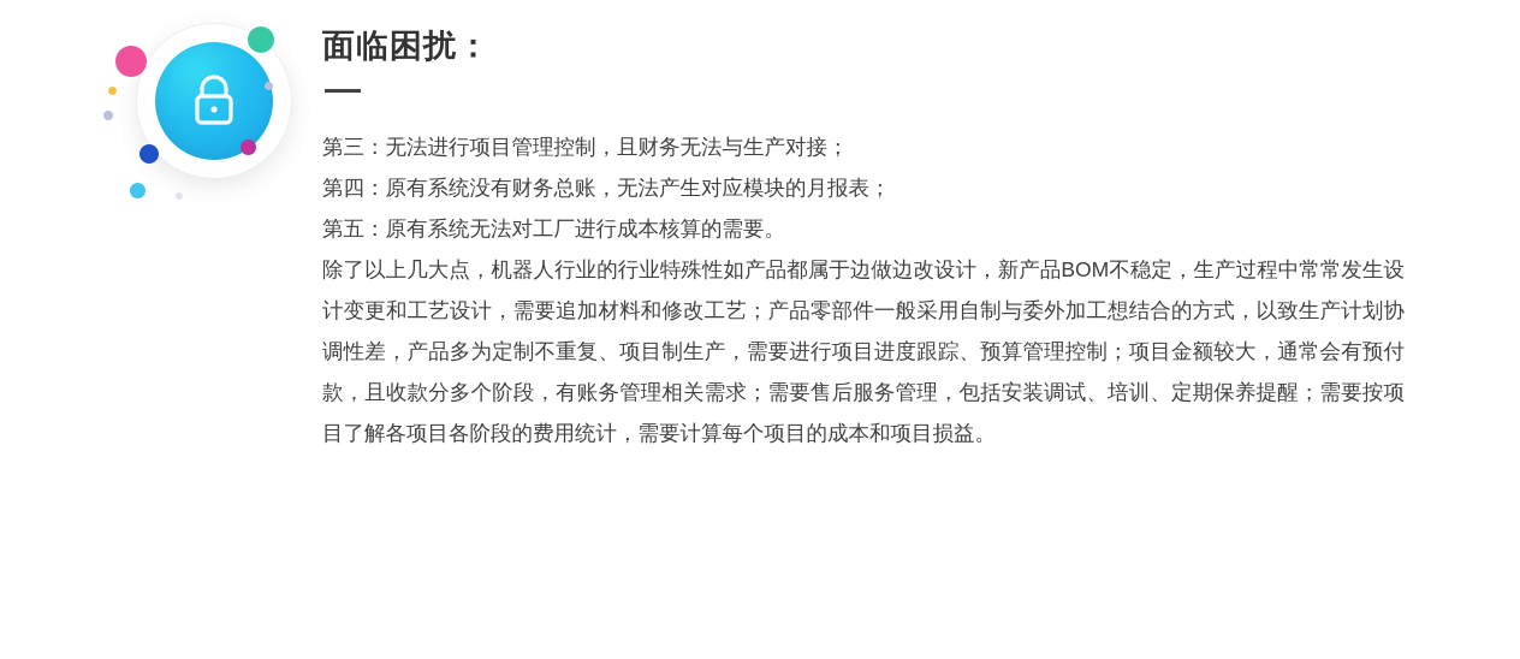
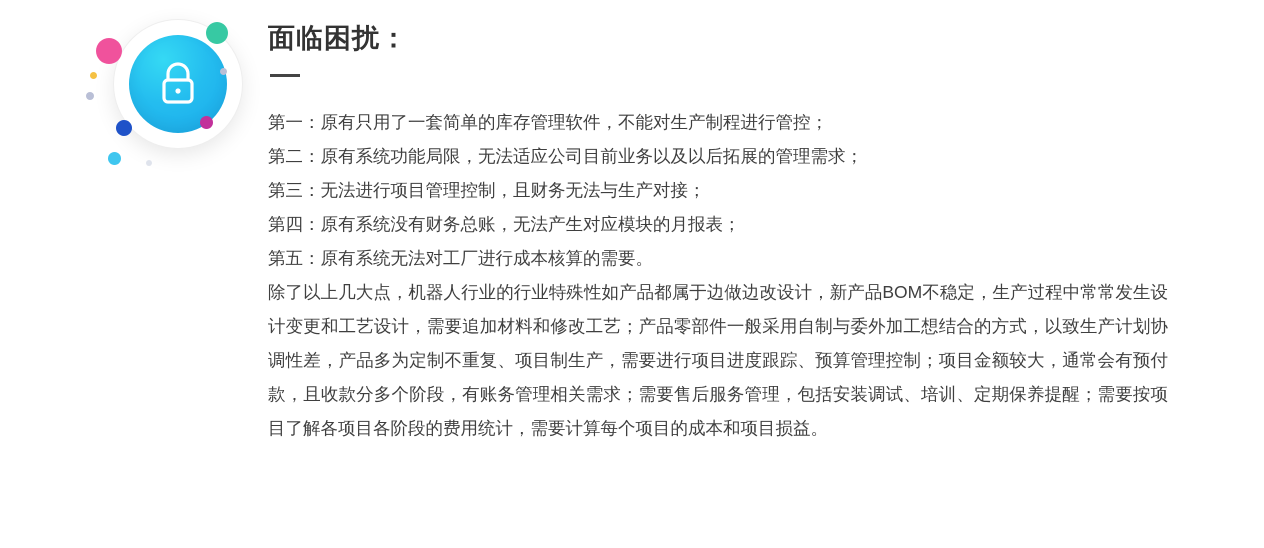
  面临困扰：
+ 第一：原有只用了一套简单的库存管理软件，不能对生产制程进行管控；
+ 第二：原有系统功能局限，无法适应公司目前业务以及以后拓展的管理需求；
  第三：无法进行项目管理控制，且财务无法与生产对接；
  第四：原有系统没有财务总账，无法产生对应模块的月报表；
  第五：原有系统无法对工厂进行成本核算的需要。
  除了以上几大点，机器人行业的行业特殊性如产品都属于边做边改设计，新产品BOM不稳定，生产过程中常常发生设计变更和工艺设计，需要追加材料和修改工艺；产品零部件一般采用自制与委外加工想结合的方式，以致生产计划协调性差，产品多为定制不重复、项目制生产，需要进行项目进度跟踪、预算管理控制；项目金额较大，通常会有预付款，且收款分多个阶段，有账务管理相关需求；需要售后服务管理，包括安装调试、培训、定期保养提醒；需要按项目了解各项目各阶段的费用统计，需要计算每个项目的成本和项目损益。
